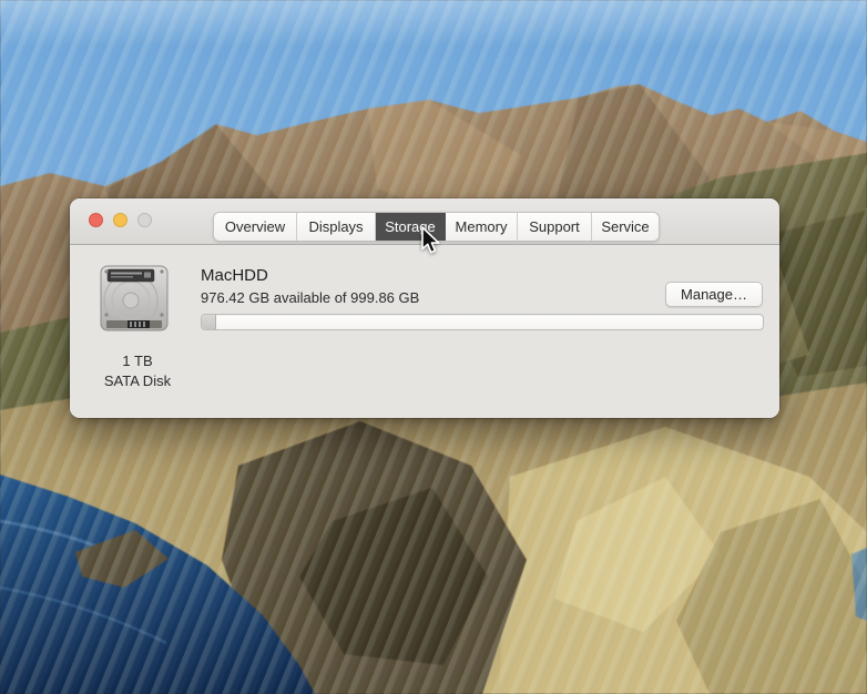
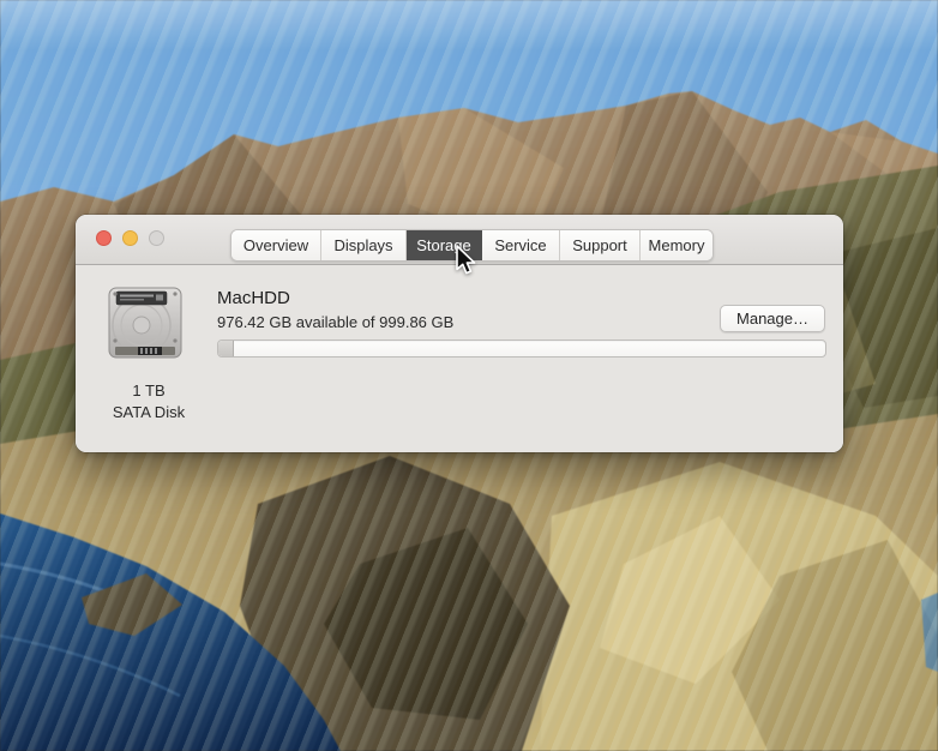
  Overview
  Displays
  Storage
- Memory
+ Service
  Support
- Service
+ Memory
  1 TB
  SATA Disk
  MacHDD
  976.42 GB available of 999.86 GB
  Manage…
